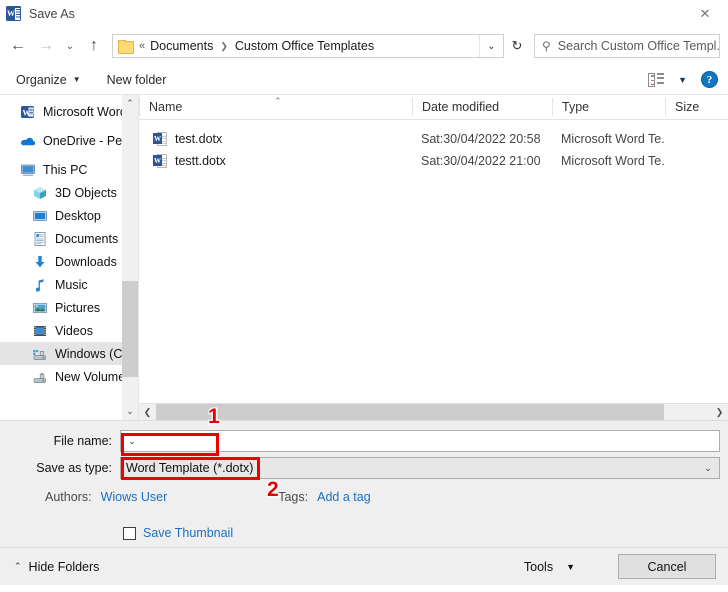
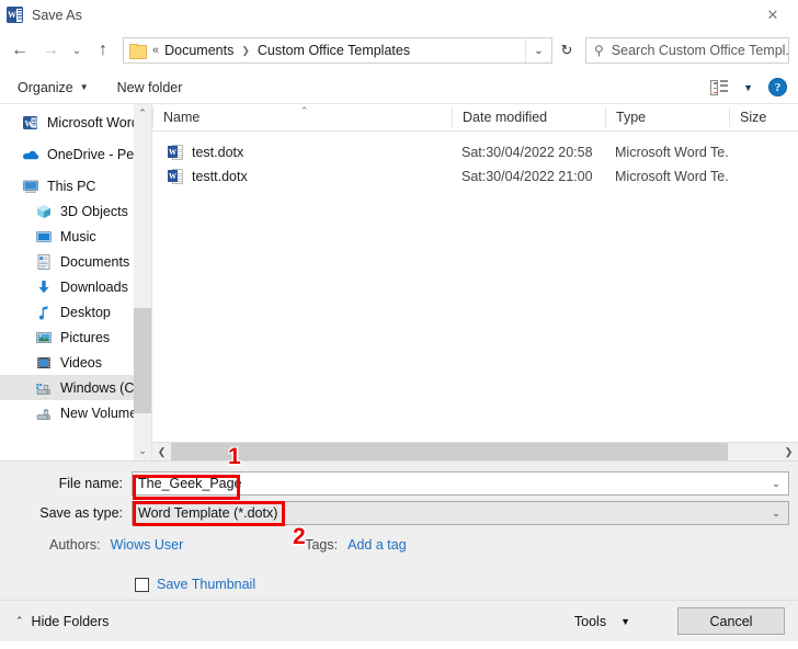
  W
  Save As
  ✕
  ←
  →
  ⌄
  ↑
  «
  Documents
  ❯
  Custom Office Templates
  ⌄
  ↻
  ⚲
  Search Custom Office Templ.
  Organize
  ▼
  New folder
  ▼
  ?
  W
  Microsoft Wor
  OneDrive - Pe
  This PC
  3D Objects
- Desktop
+ Music
  Documents
  Downloads
- Music
+ Desktop
  Pictures
  Videos
  Windows (C
  ⌃
  ⌄
  ⌃
  Name
  Date modified
  Type
  Size
  W
  test.dotx
  Sat:30/04/2022 20:58
  Microsoft Word Te.
  W
  testt.dotx
  Sat:30/04/2022 21:00
  Microsoft Word Te.
  ❮
  ❯
  File name:
+ The_Geek_Page
  ⌄
  Save as type:
  Word Template (*.dotx)
  ⌄
  Authors:
  Wiows User
  Tags:
  Add a tag
  Save Thumbnail
  ⌃
  Hide Folders
  Tools
  ▼
  Cancel
  1
  2
